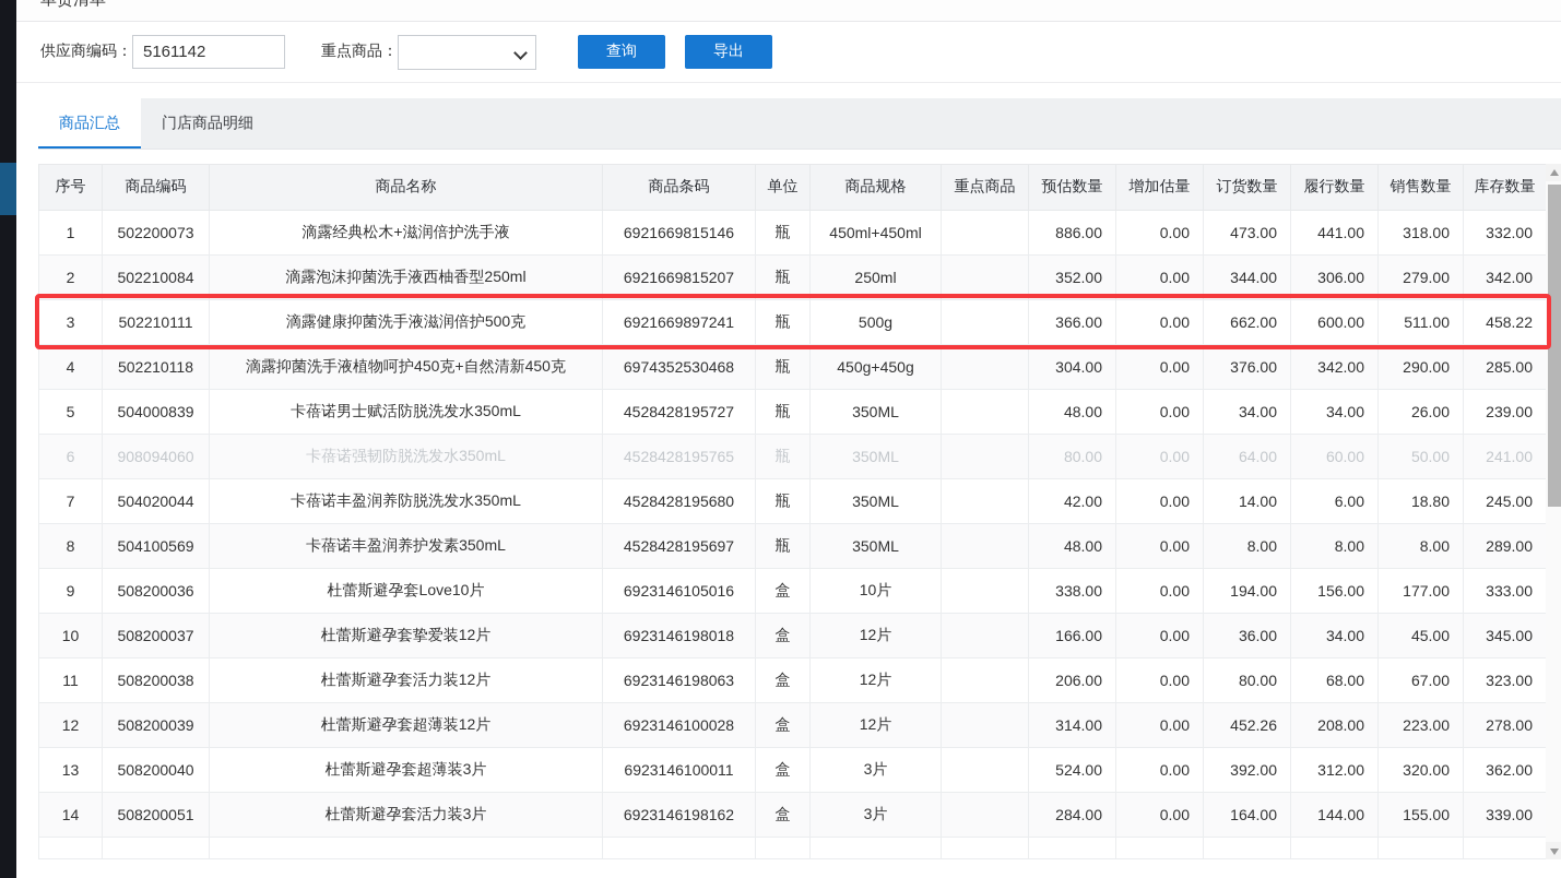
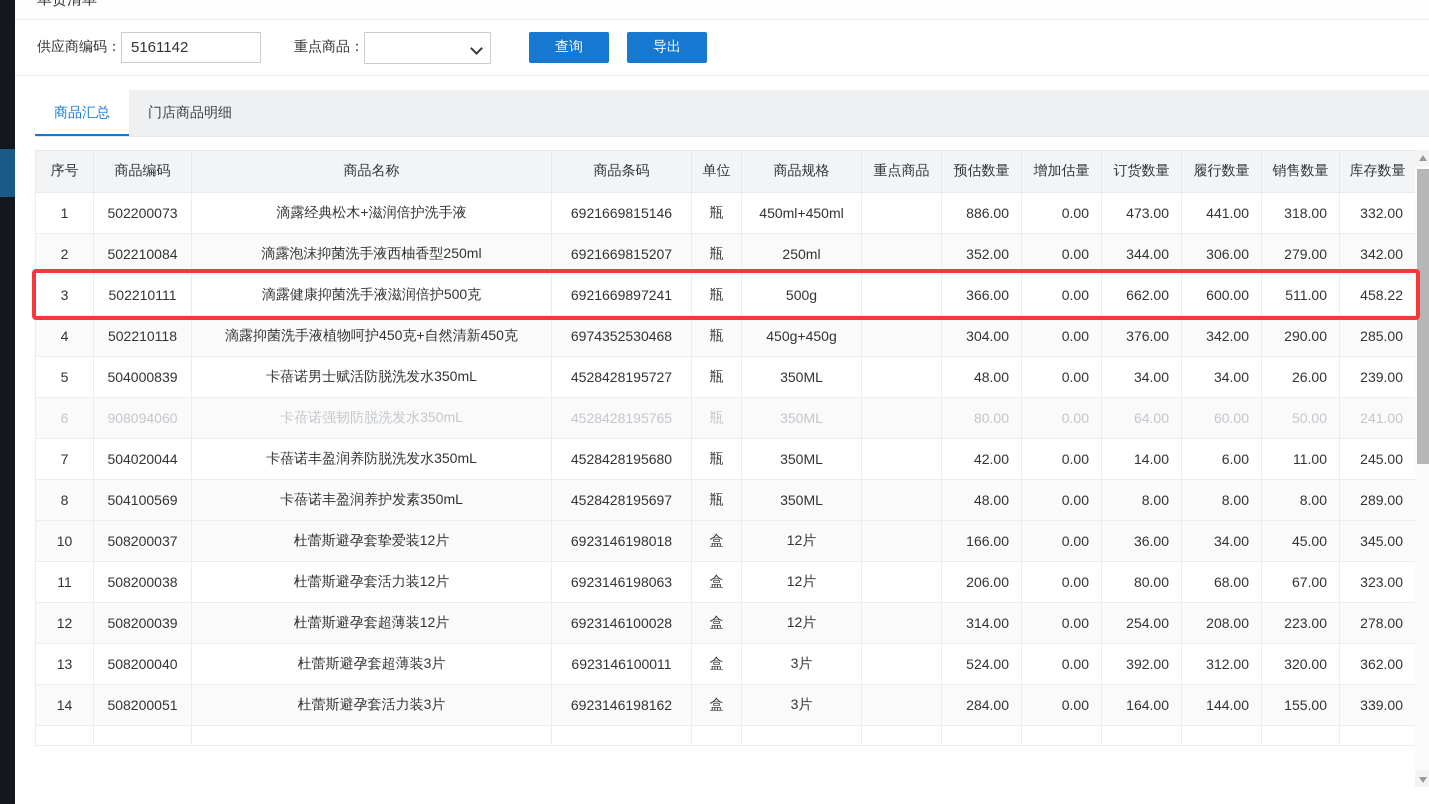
  供应商编码：
  5161142
  重点商品：
  查询
  导出
  商品汇总
  门店商品明细
  序号	商品编码	商品名称	商品条码	单位	商品规格	重点商品	预估数量	增加估量	订货数量	履行数量	销售数量	库存数量
  1	502200073	滴露经典松木+滋润倍护洗手液	6921669815146	瓶	450ml+450ml		886.00	0.00	473.00	441.00	318.00	332.00
  2	502210084	滴露泡沫抑菌洗手液西柚香型250ml	6921669815207	瓶	250ml		352.00	0.00	344.00	306.00	279.00	342.00
  3	502210111	滴露健康抑菌洗手液滋润倍护500克	6921669897241	瓶	500g		366.00	0.00	662.00	600.00	511.00	458.22
  4	502210118	滴露抑菌洗手液植物呵护450克+自然清新450克	6974352530468	瓶	450g+450g		304.00	0.00	376.00	342.00	290.00	285.00
  5	504000839	卡蓓诺男士赋活防脱洗发水350mL	4528428195727	瓶	350ML		48.00	0.00	34.00	34.00	26.00	239.00
  6	908094060	卡蓓诺强韧防脱洗发水350mL	4528428195765	瓶	350ML		80.00	0.00	64.00	60.00	50.00	241.00
- 7	504020044	卡蓓诺丰盈润养防脱洗发水350mL	4528428195680	瓶	350ML		42.00	0.00	14.00	6.00	18.80	245.00
+ 7	504020044	卡蓓诺丰盈润养防脱洗发水350mL	4528428195680	瓶	350ML		42.00	0.00	14.00	6.00	11.00	245.00
  8	504100569	卡蓓诺丰盈润养护发素350mL	4528428195697	瓶	350ML		48.00	0.00	8.00	8.00	8.00	289.00
- 9	508200036	杜蕾斯避孕套Love10片	6923146105016	盒	10片		338.00	0.00	194.00	156.00	177.00	333.00
  10	508200037	杜蕾斯避孕套挚爱装12片	6923146198018	盒	12片		166.00	0.00	36.00	34.00	45.00	345.00
  11	508200038	杜蕾斯避孕套活力装12片	6923146198063	盒	12片		206.00	0.00	80.00	68.00	67.00	323.00
- 12	508200039	杜蕾斯避孕套超薄装12片	6923146100028	盒	12片		314.00	0.00	452.26	208.00	223.00	278.00
+ 12	508200039	杜蕾斯避孕套超薄装12片	6923146100028	盒	12片		314.00	0.00	254.00	208.00	223.00	278.00
  13	508200040	杜蕾斯避孕套超薄装3片	6923146100011	盒	3片		524.00	0.00	392.00	312.00	320.00	362.00
  14	508200051	杜蕾斯避孕套活力装3片	6923146198162	盒	3片		284.00	0.00	164.00	144.00	155.00	339.00
